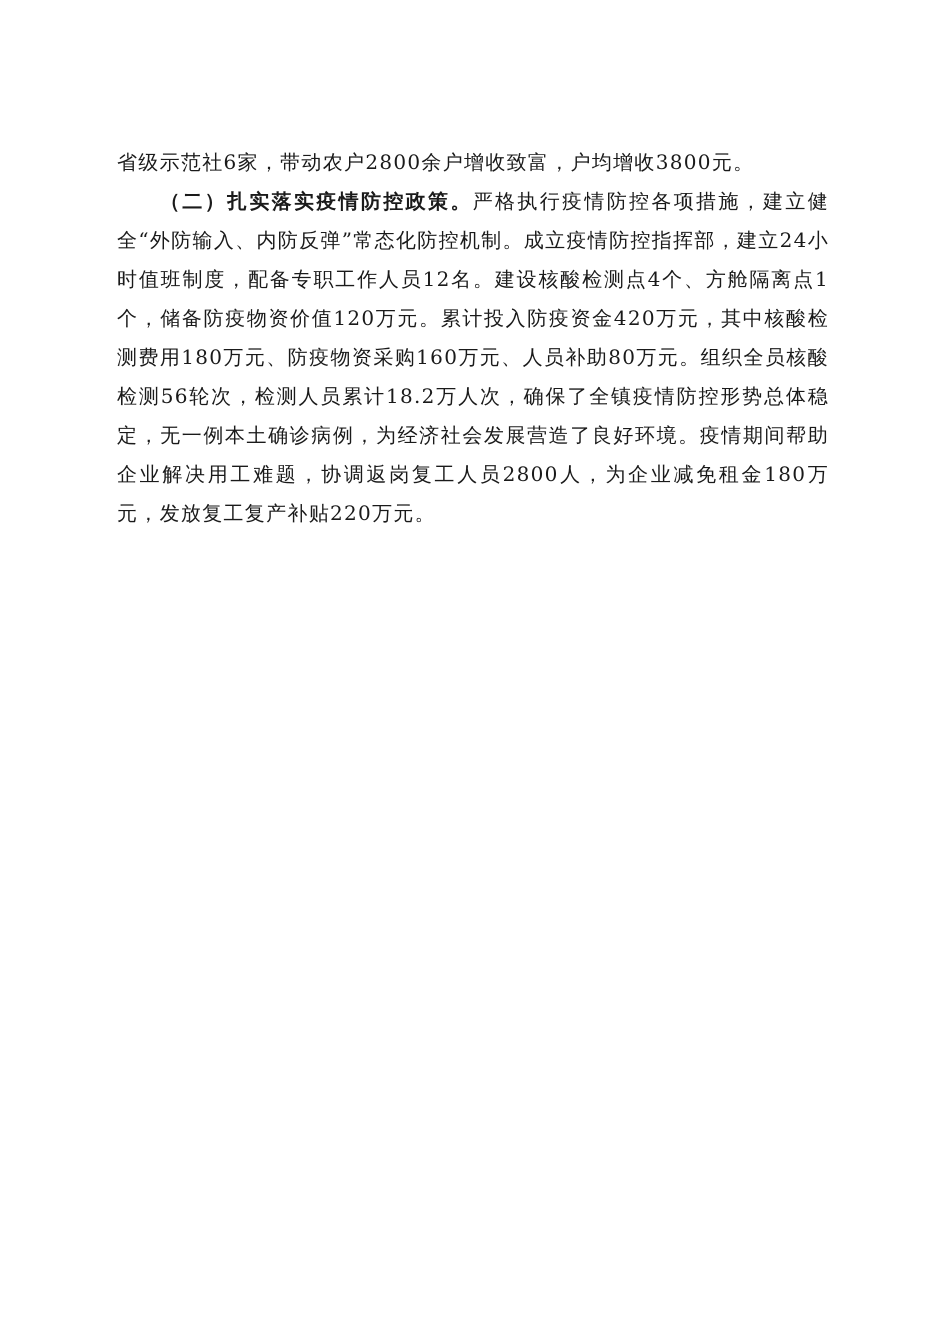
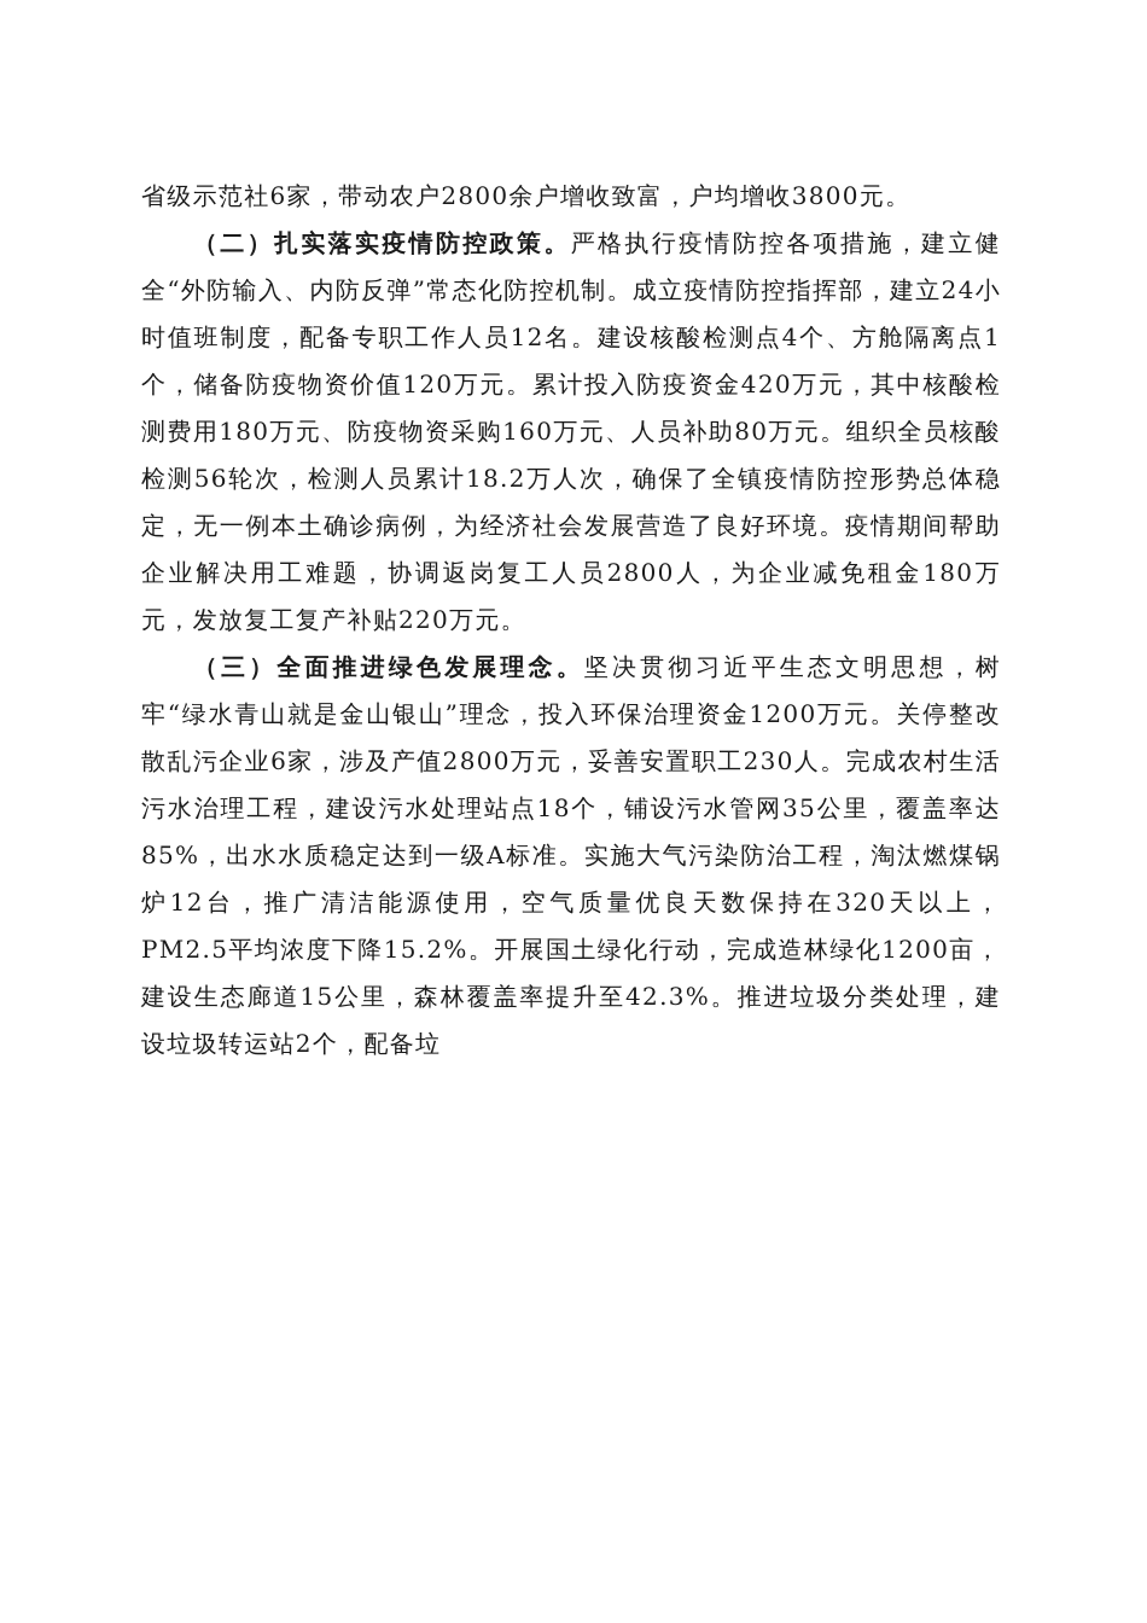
  省级示范社6家，带动农户2800余户增收致富，户均增收3800元。
  （二）扎实落实疫情防控政策。严格执行疫情防控各项措施，建立健全“外防输入、内防反弹”常态化防控机制。成立疫情防控指挥部，建立24小时值班制度，配备专职工作人员12名。建设核酸检测点4个、方舱隔离点1个，储备防疫物资价值120万元。累计投入防疫资金420万元，其中核酸检测费用180万元、防疫物资采购160万元、人员补助80万元。组织全员核酸检测56轮次，检测人员累计18.2万人次，确保了全镇疫情防控形势总体稳定，无一例本土确诊病例，为经济社会发展营造了良好环境。疫情期间帮助企业解决用工难题，协调返岗复工人员2800人，为企业减免租金180万元，发放复工复产补贴220万元。
+ （三）全面推进绿色发展理念。坚决贯彻习近平生态文明思想，树牢“绿水青山就是金山银山”理念，投入环保治理资金1200万元。关停整改散乱污企业6家，涉及产值2800万元，妥善安置职工230人。完成农村生活污水治理工程，建设污水处理站点18个，铺设污水管网35公里，覆盖率达85%，出水水质稳定达到一级A标准。实施大气污染防治工程，淘汰燃煤锅炉12台，推广清洁能源使用，空气质量优良天数保持在320天以上，PM2.5平均浓度下降15.2%。开展国土绿化行动，完成造林绿化1200亩，建设生态廊道15公里，森林覆盖率提升至42.3%。推进垃圾分类处理，建设垃圾转运站2个，配备垃
